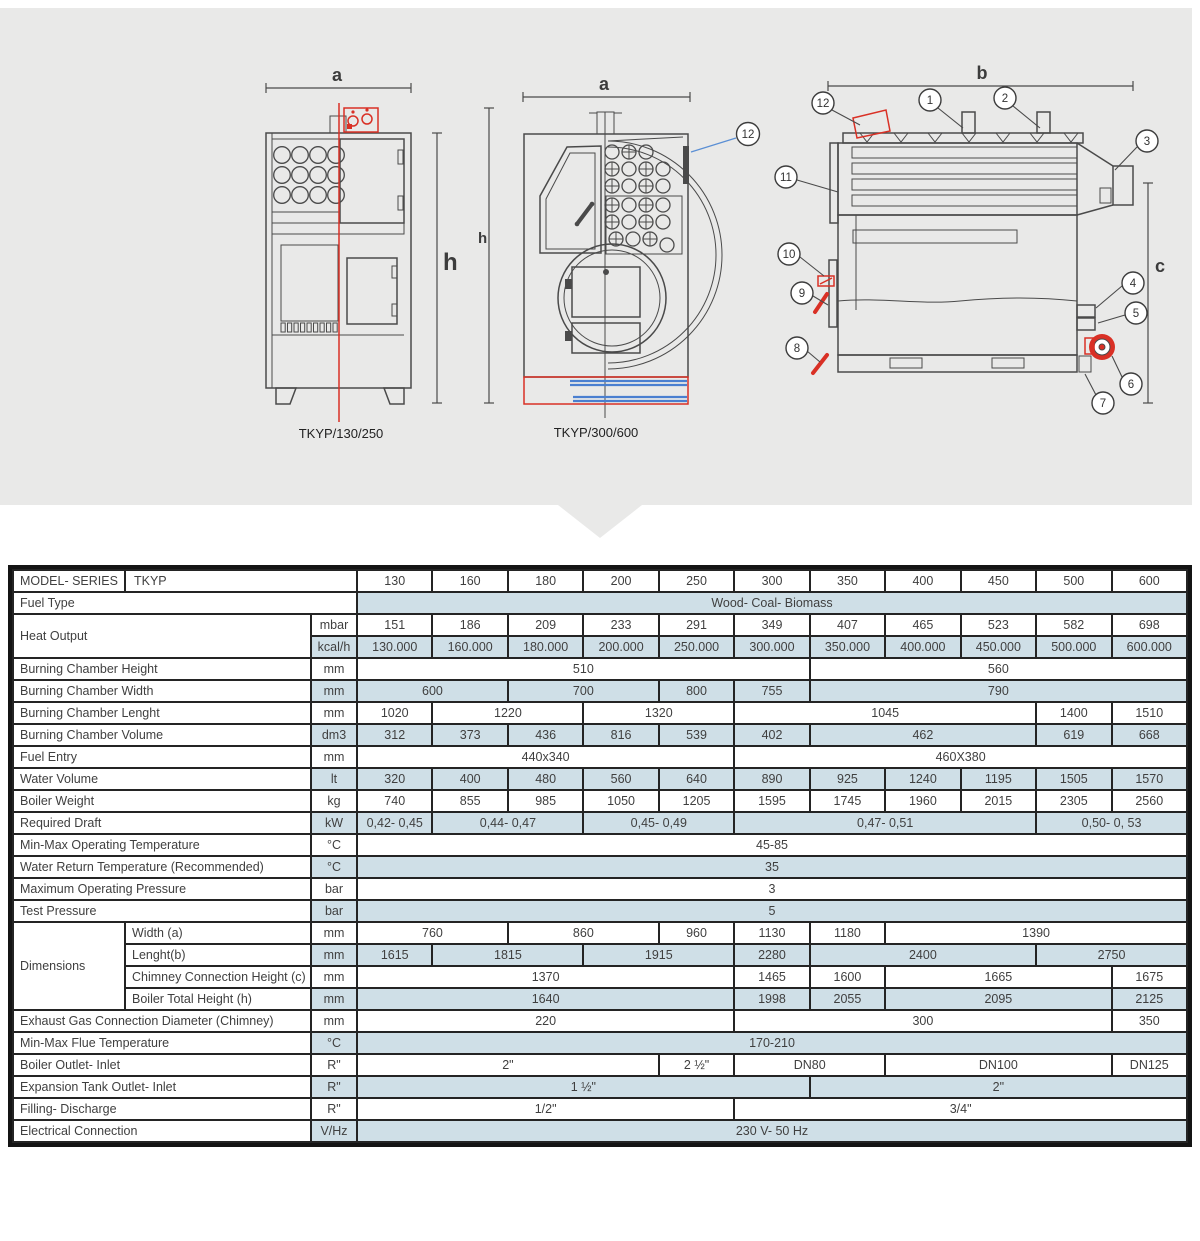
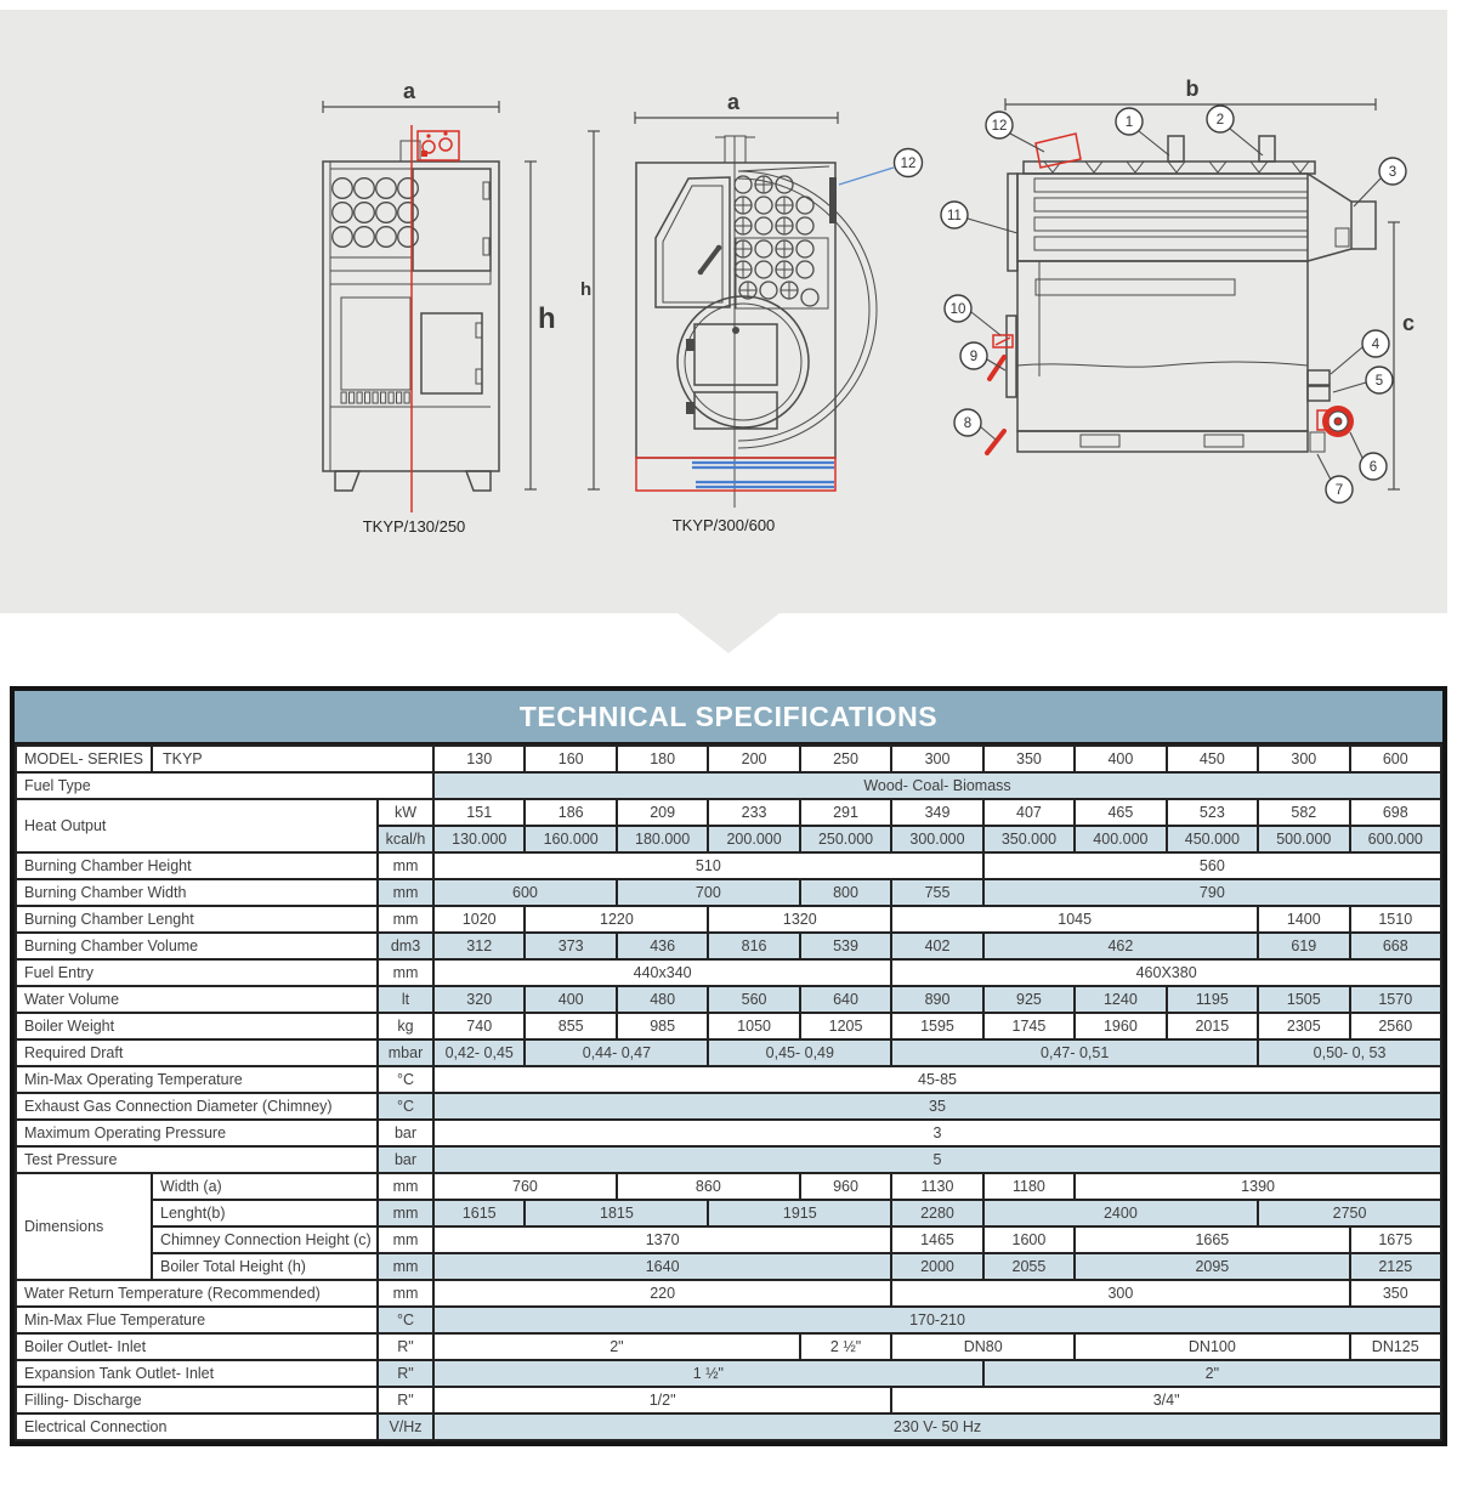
  a
  h
  TKYP/130/250
  a
  h
  12
  TKYP/300/600
  b
  c
  1
  2
  3
  4
  5
  6
  7
  8
  9
  10
  11
  12
+ TECHNICAL SPECIFICATIONS
- MODEL- SERIES	TKYP	130	160	180	200	250	300	350	400	450	500	600
+ MODEL- SERIES	TKYP	130	160	180	200	250	300	350	400	450	300	600
  Fuel Type	Wood- Coal- Biomass
- Heat Output	mbar	151	186	209	233	291	349	407	465	523	582	698
+ Heat Output	kW	151	186	209	233	291	349	407	465	523	582	698
  kcal/h	130.000	160.000	180.000	200.000	250.000	300.000	350.000	400.000	450.000	500.000	600.000
  Burning Chamber Height	mm	510	560
  Burning Chamber Width	mm	600	700	800	755	790
  Burning Chamber Lenght	mm	1020	1220	1320	1045	1400	1510
  Burning Chamber Volume	dm3	312	373	436	816	539	402	462	619	668
  Fuel Entry	mm	440x340	460X380
  Water Volume	lt	320	400	480	560	640	890	925	1240	1195	1505	1570
  Boiler Weight	kg	740	855	985	1050	1205	1595	1745	1960	2015	2305	2560
- Required Draft	kW	0,42- 0,45	0,44- 0,47	0,45- 0,49	0,47- 0,51	0,50- 0, 53
+ Required Draft	mbar	0,42- 0,45	0,44- 0,47	0,45- 0,49	0,47- 0,51	0,50- 0, 53
  Min-Max Operating Temperature	°C	45-85
- Water Return Temperature (Recommended)	°C	35
+ Exhaust Gas Connection Diameter (Chimney)	°C	35
  Maximum Operating Pressure	bar	3
  Test Pressure	bar	5
  Dimensions	Width (a)	mm	760	860	960	1130	1180	1390
  Lenght(b)	mm	1615	1815	1915	2280	2400	2750
  Chimney Connection Height (c)	mm	1370	1465	1600	1665	1675
- Boiler Total Height (h)	mm	1640	1998	2055	2095	2125
+ Boiler Total Height (h)	mm	1640	2000	2055	2095	2125
- Exhaust Gas Connection Diameter (Chimney)	mm	220	300	350
+ Water Return Temperature (Recommended)	mm	220	300	350
  Min-Max Flue Temperature	°C	170-210
  Boiler Outlet- Inlet	R"	2"	2 ½"	DN80	DN100	DN125
  Expansion Tank Outlet- Inlet	R"	1 ½"	2"
  Filling- Discharge	R"	1/2"	3/4"
  Electrical Connection	V/Hz	230 V- 50 Hz
